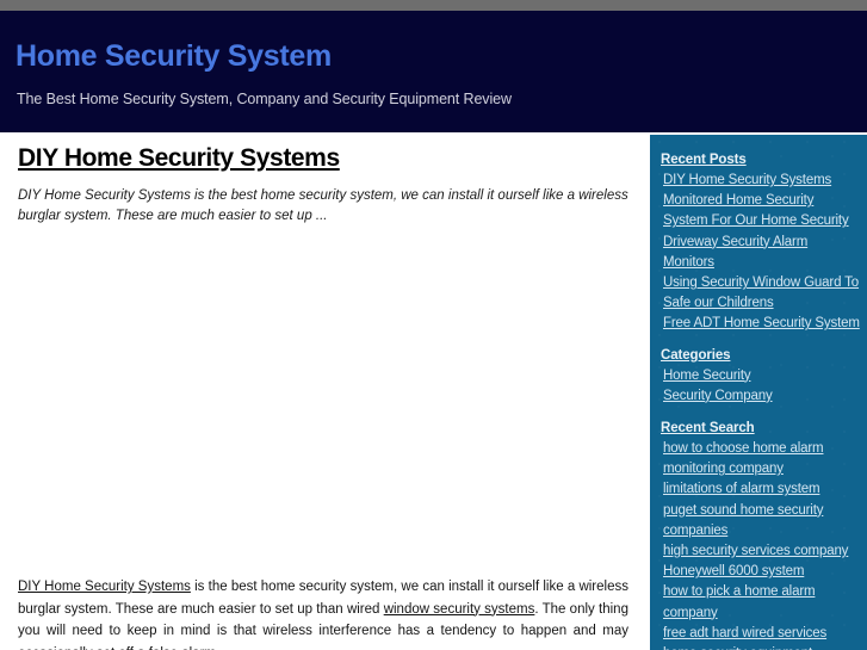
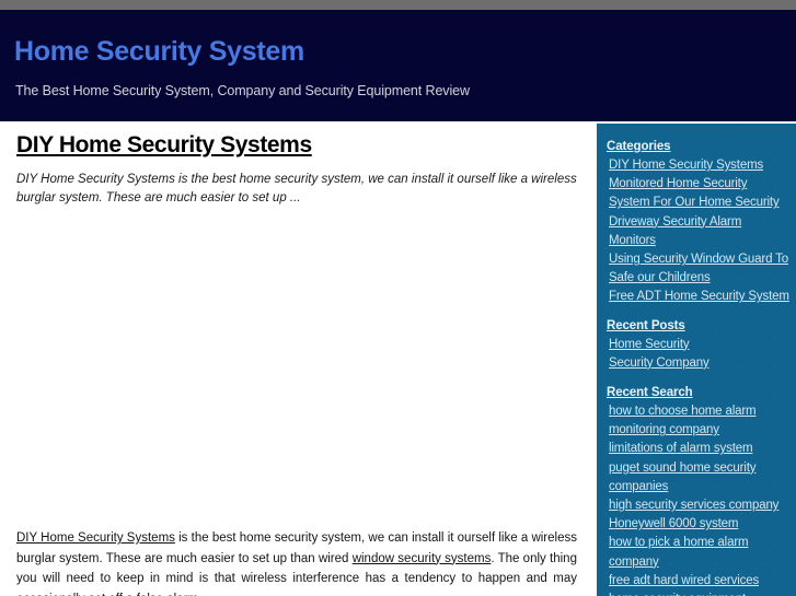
  Home Security System
  The Best Home Security System, Company and Security Equipment Review
  DIY Home Security Systems
  DIY Home Security Systems is the best home security system, we can install it ourself like a wireless burglar system. These are much easier to set up ...
  DIY Home Security Systems is the best home security system, we can install it ourself like a wireless burglar system. These are much easier to set up than wired window security systems. The only thing you will need to keep in mind is that wireless interference has a tendency to happen and may
- Recent Posts
+ Categories
  DIY Home Security Systems
  Monitored Home Security System For Our Home Security
  Driveway Security Alarm Monitors
  Using Security Window Guard To Safe our Childrens
  Free ADT Home Security System
- Categories
+ Recent Posts
  Home Security
  Security Company
  Recent Search
  how to choose home alarm monitoring company
  limitations of alarm system
  puget sound home security companies
  high security services company
  Honeywell 6000 system
  how to pick a home alarm company
  free adt hard wired services
